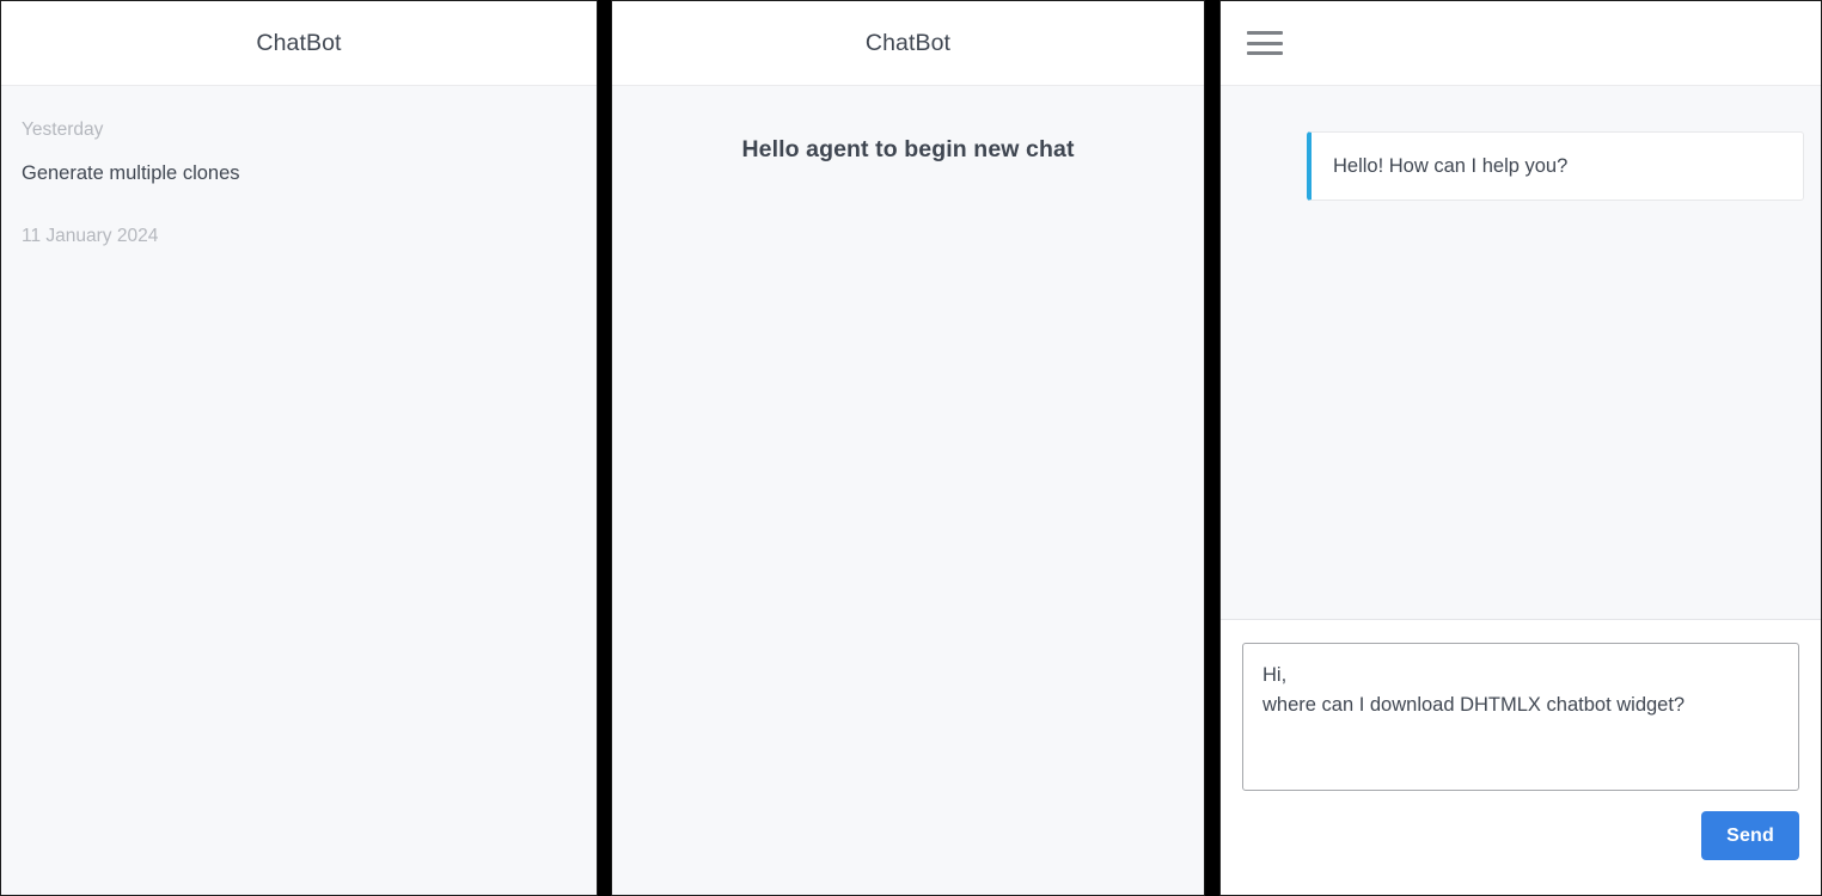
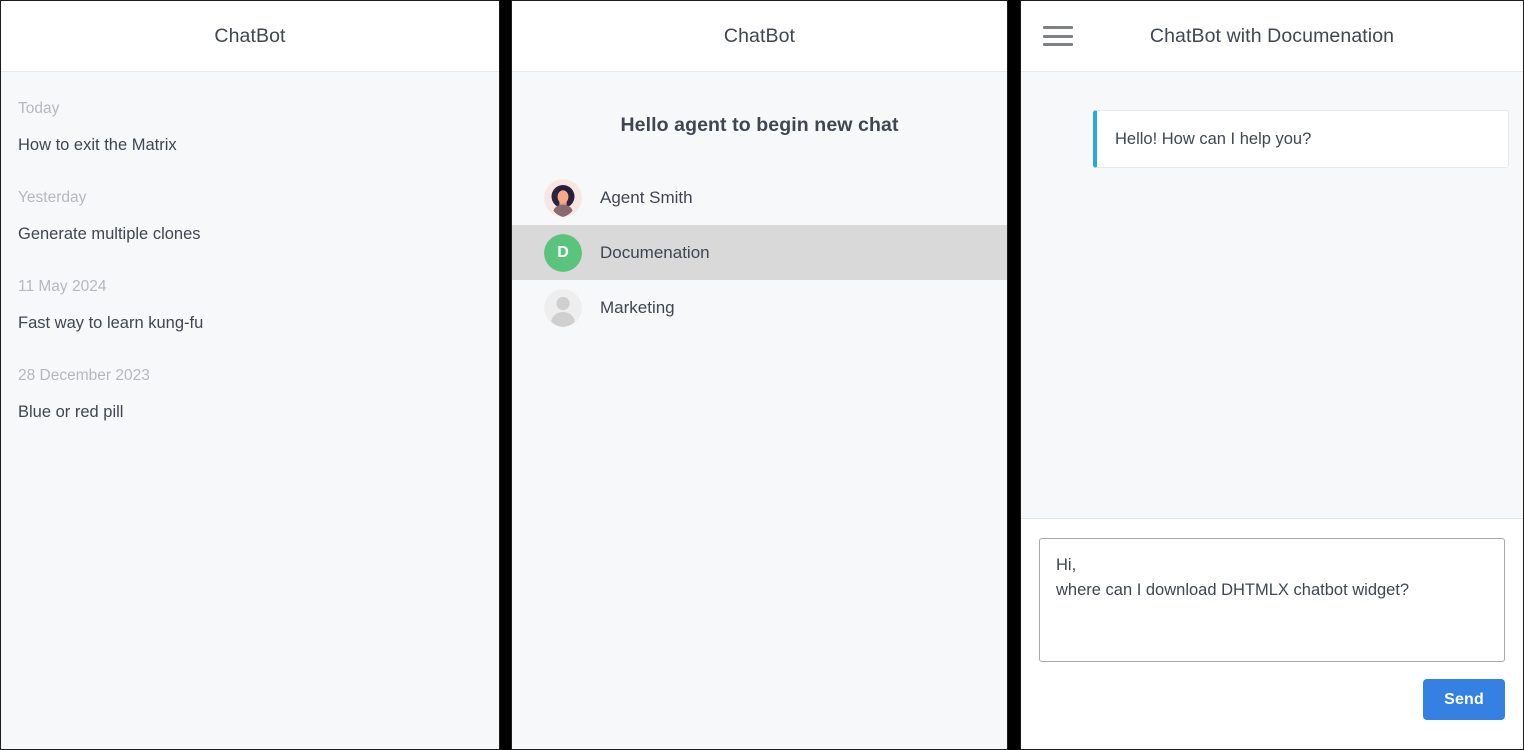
  ChatBot
+ Today
+ How to exit the Matrix
  Yesterday
  Generate multiple clones
- 11 January 2024
+ 11 May 2024
+ Fast way to learn kung-fu
+ 28 December 2023
+ Blue or red pill
  ChatBot
  Hello agent to begin new chat
+ Agent Smith
+ D
+ Documenation
+ Marketing
+ ChatBot with Documenation
  Hello! How can I help you?
  Hi,
  where can I download DHTMLX chatbot widget?
  Send
